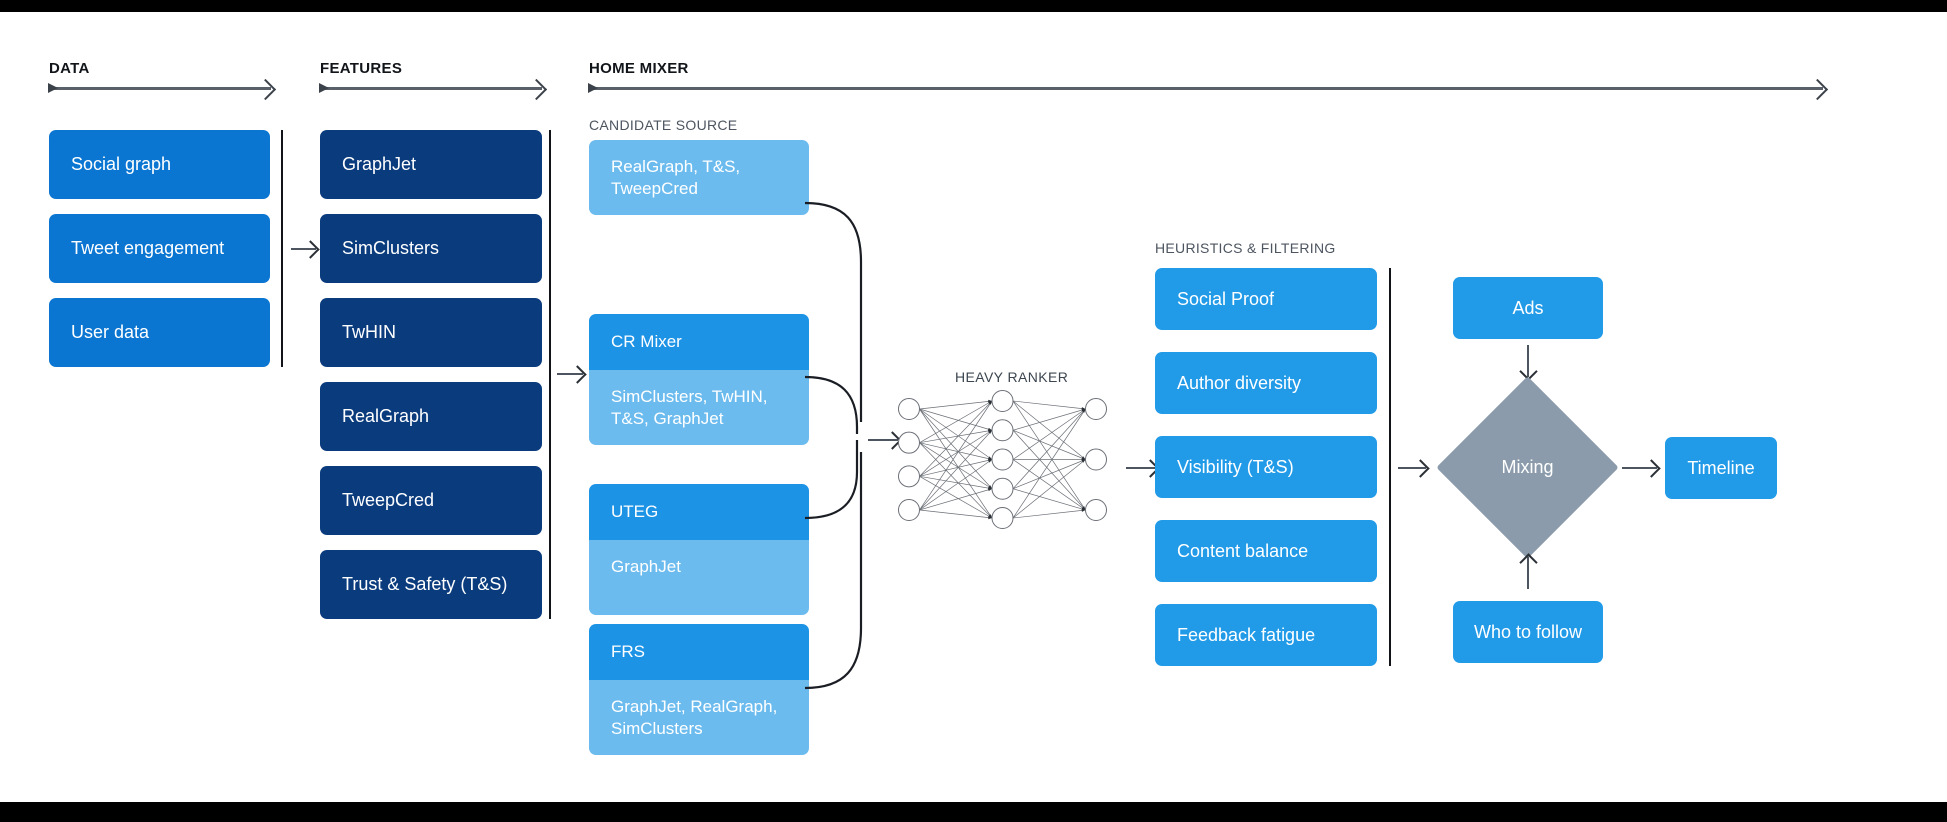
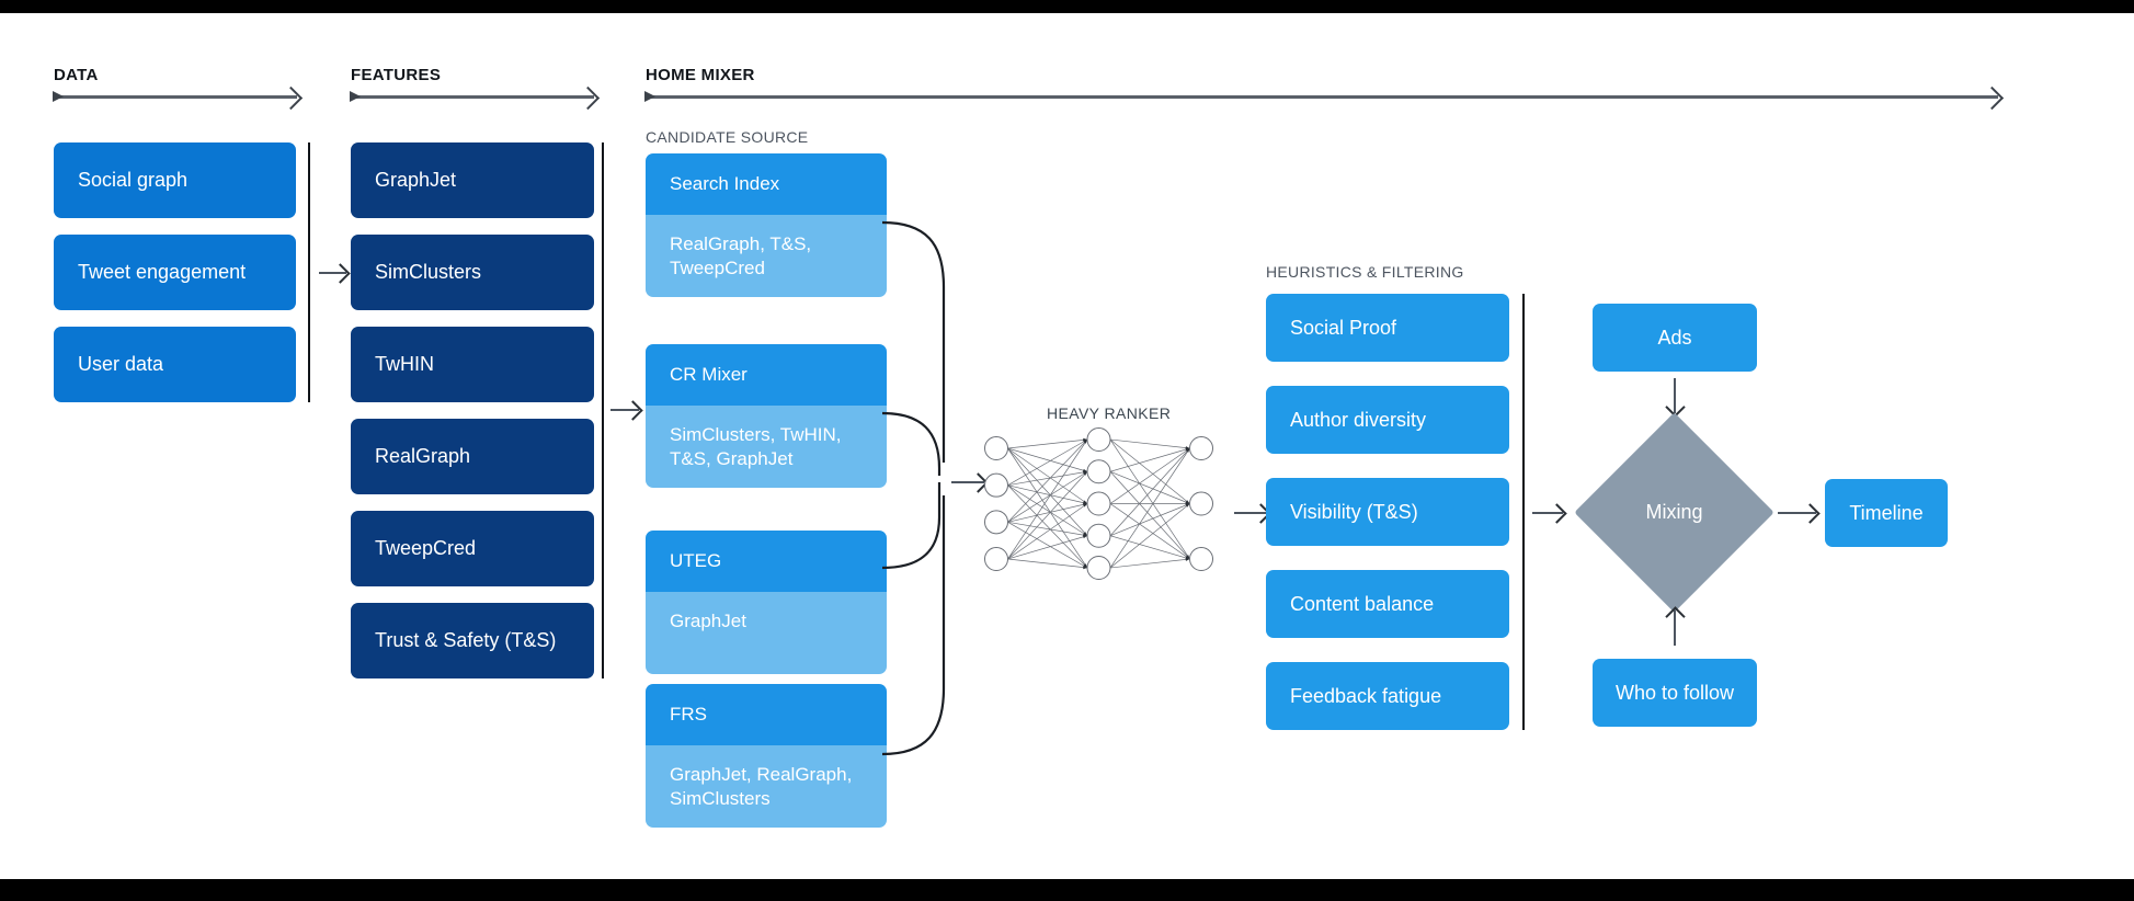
  DATA
  FEATURES
  HOME MIXER
  CANDIDATE SOURCE
  HEURISTICS & FILTERING
  HEAVY RANKER
  Social graph
  Tweet engagement
  User data
  GraphJet
  SimClusters
  TwHIN
  RealGraph
  TweepCred
  Trust & Safety (T&S)
+ Search Index
  RealGraph, T&S, TweepCred
  CR Mixer
  SimClusters, TwHIN, T&S, GraphJet
  UTEG
  GraphJet
  FRS
  GraphJet, RealGraph, SimClusters
  Social Proof
  Author diversity
  Visibility (T&S)
  Content balance
  Feedback fatigue
  Ads
  Mixing
  Who to follow
  Timeline
